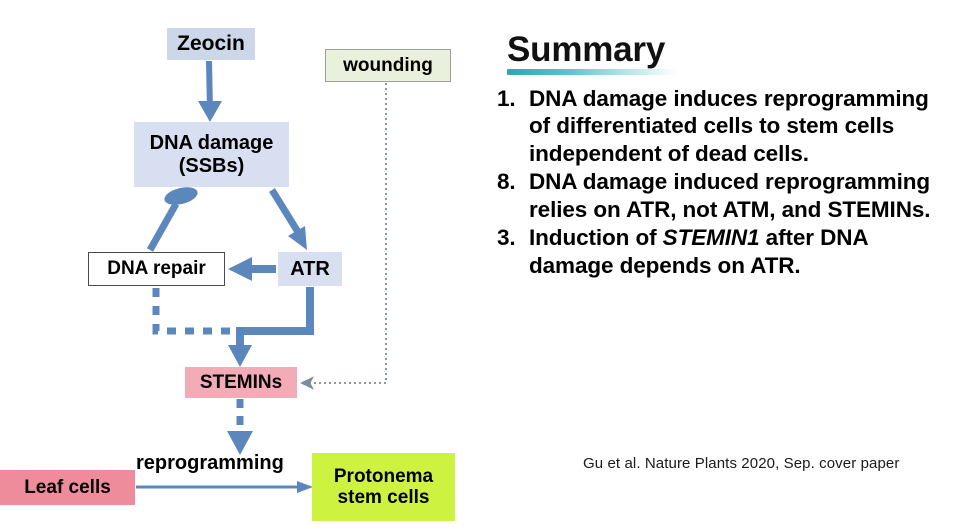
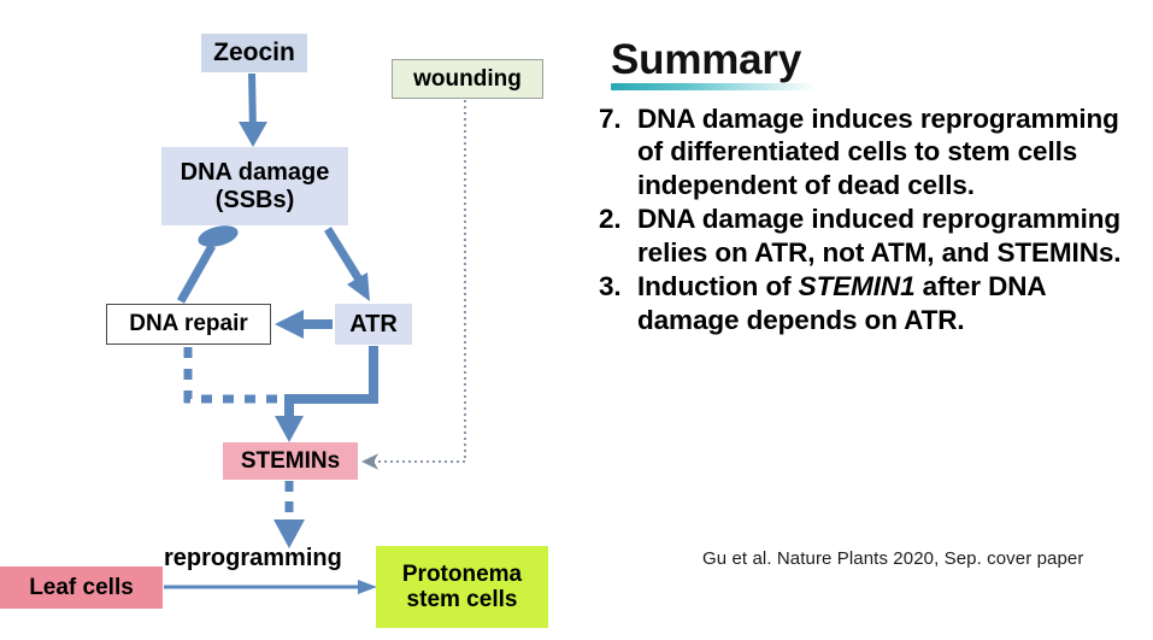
  Zeocin
  wounding
  DNA damage
  (SSBs)
  DNA repair
  ATR
  STEMINs
  Leaf cells
  Protonema
  stem cells
  reprogramming
  Summary
- 1.
+ 7.
  DNA damage induces reprogramming of differentiated cells to stem cells independent of dead cells.
- 8.
+ 2.
  DNA damage induced reprogramming relies on ATR, not ATM, and STEMINs.
  3.
  Induction of STEMIN1 after DNA damage depends on ATR.
  Gu et al. Nature Plants 2020, Sep. cover paper
